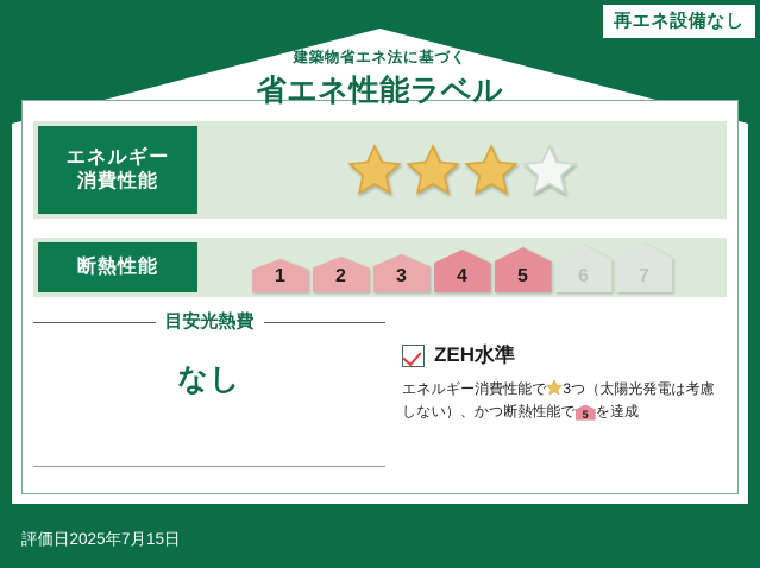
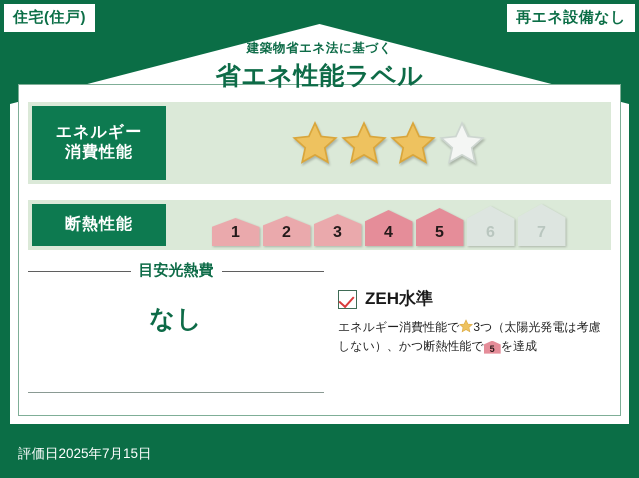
+ 住宅(住戸)
  再エネ設備なし
  建築物省エネ法に基づく
  省エネ性能ラベル
  エネルギー
  消費性能
  断熱性能
  1
  2
  3
  4
  5
  6
  7
  目安光熱費
  なし
  ZEH水準
  エネルギー消費性能で 3つ（太陽光発電は考慮しない）、かつ断熱性能で 5 を達成
  評価日2025年7月15日
